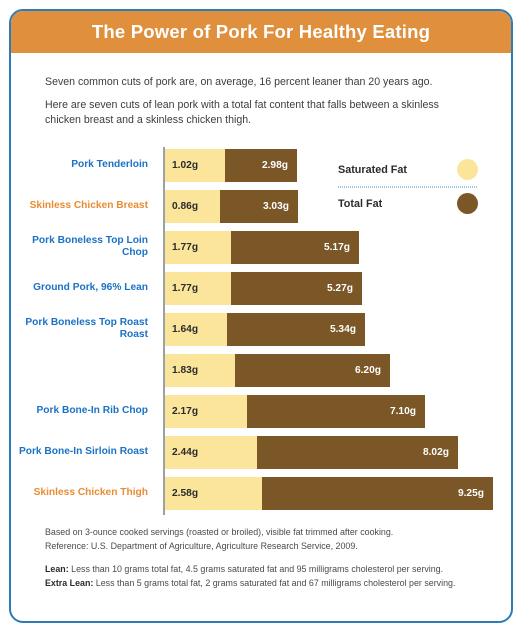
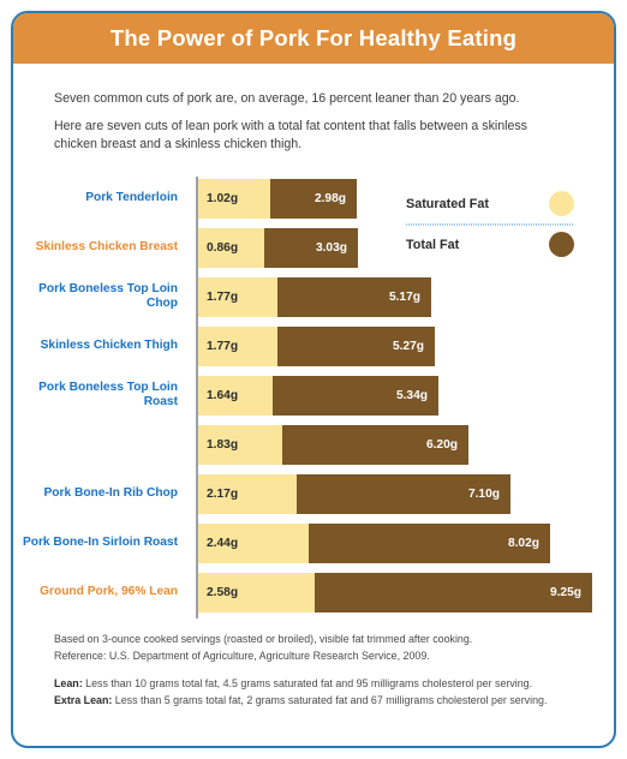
  The Power of Pork For Healthy Eating
  Seven common cuts of pork are, on average, 16 percent leaner than 20 years ago.
  Here are seven cuts of lean pork with a total fat content that falls between a skinless chicken breast and a skinless chicken thigh.
  Pork Tenderloin
  1.02g
  2.98g
  Skinless Chicken Breast
  0.86g
  3.03g
  Pork Boneless Top Loin Chop
  1.77g
  5.17g
- Ground Pork, 96% Lean
+ Skinless Chicken Thigh
  1.77g
  5.27g
- Pork Boneless Top Roast Roast
+ Pork Boneless Top Loin Roast
  1.64g
  5.34g
  1.83g
  6.20g
  Pork Bone-In Rib Chop
  2.17g
  7.10g
  Pork Bone-In Sirloin Roast
  2.44g
  8.02g
- Skinless Chicken Thigh
+ Ground Pork, 96% Lean
  2.58g
  9.25g
  Saturated Fat
  Total Fat
  Based on 3-ounce cooked servings (roasted or broiled), visible fat trimmed after cooking.
  Reference: U.S. Department of Agriculture, Agriculture Research Service, 2009.
  Lean: Less than 10 grams total fat, 4.5 grams saturated fat and 95 milligrams cholesterol per serving.
  Extra Lean: Less than 5 grams total fat, 2 grams saturated fat and 67 milligrams cholesterol per serving.
